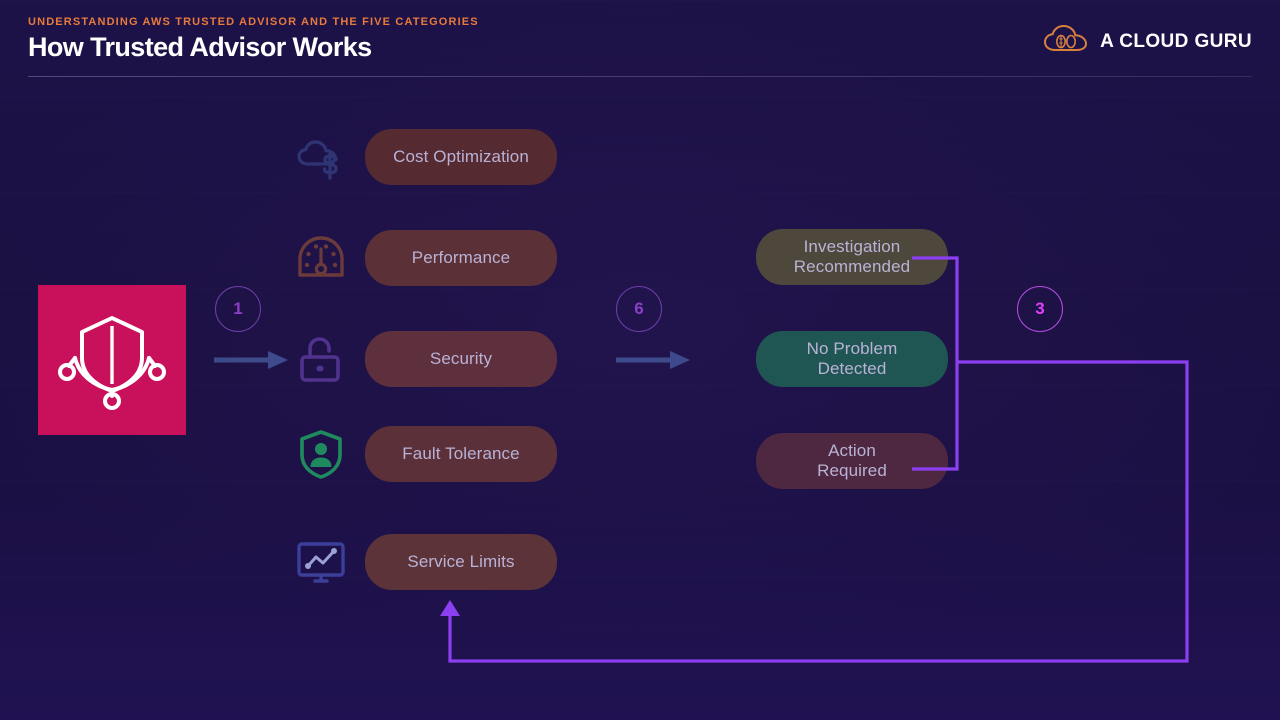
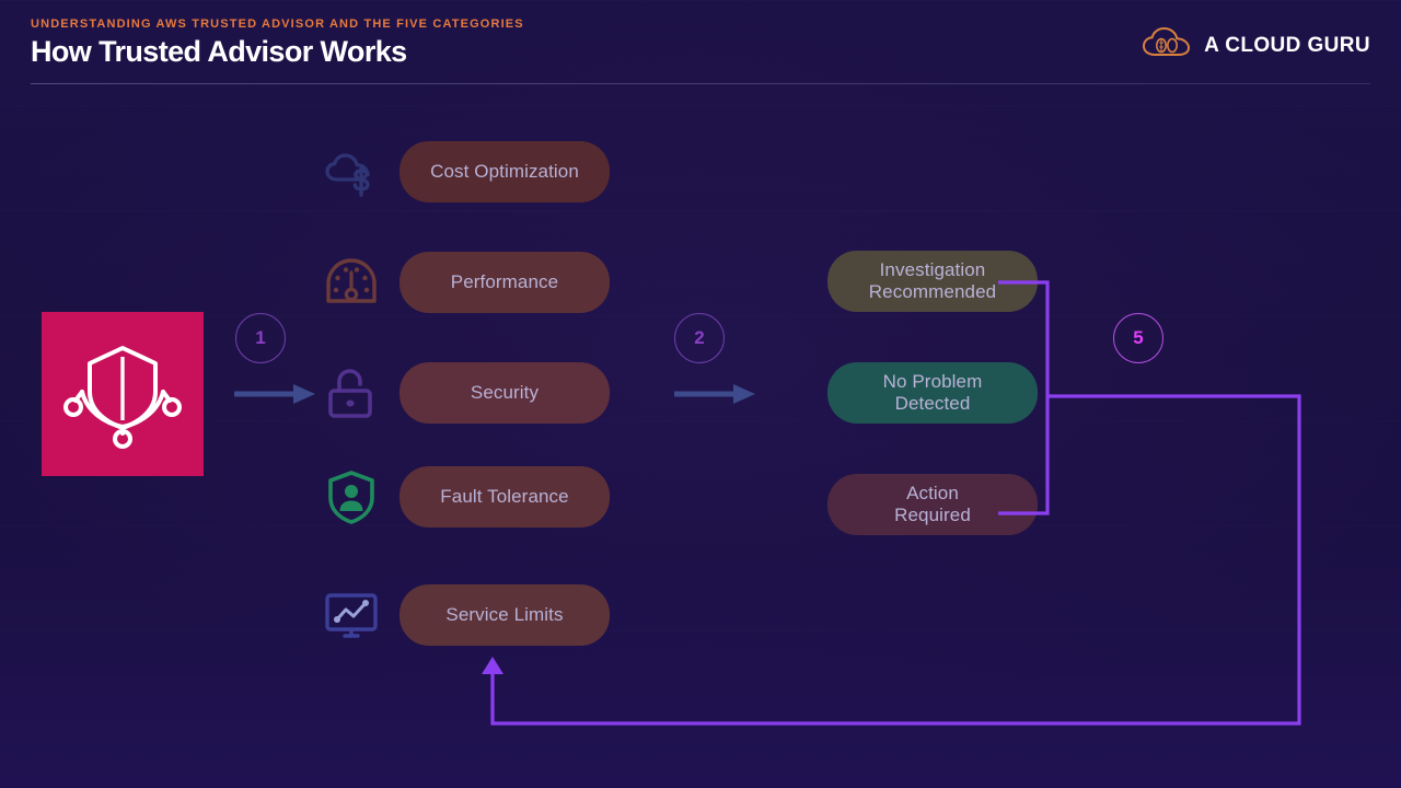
  UNDERSTANDING AWS TRUSTED ADVISOR AND THE FIVE CATEGORIES
  How Trusted Advisor Works
  A CLOUD GURU
  1
- 6
+ 2
- 3
+ 5
  Cost Optimization
  Performance
  Security
  Fault Tolerance
  Service Limits
  Investigation
  Recommended
  No Problem
  Detected
  Action
  Required
